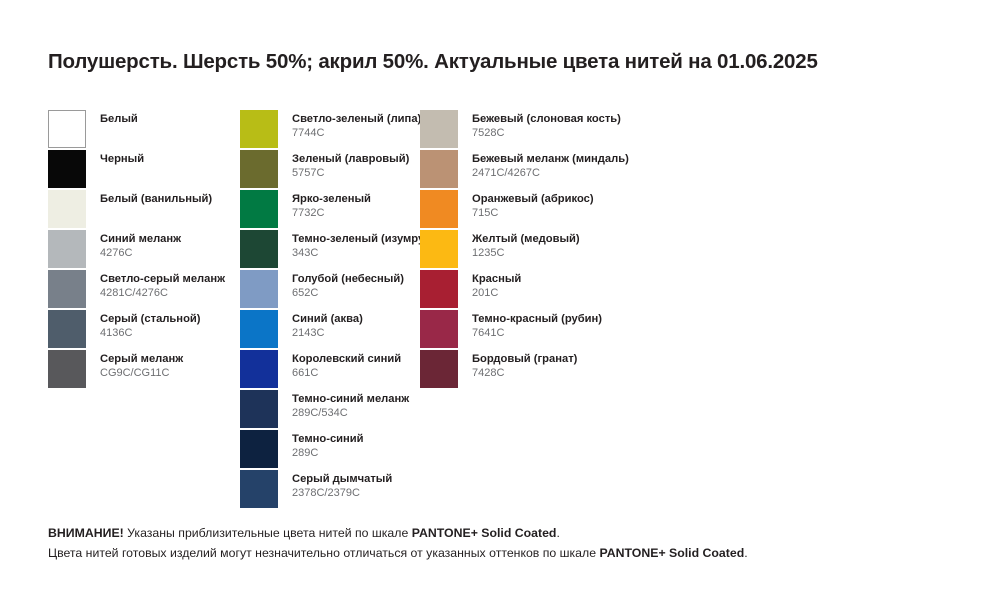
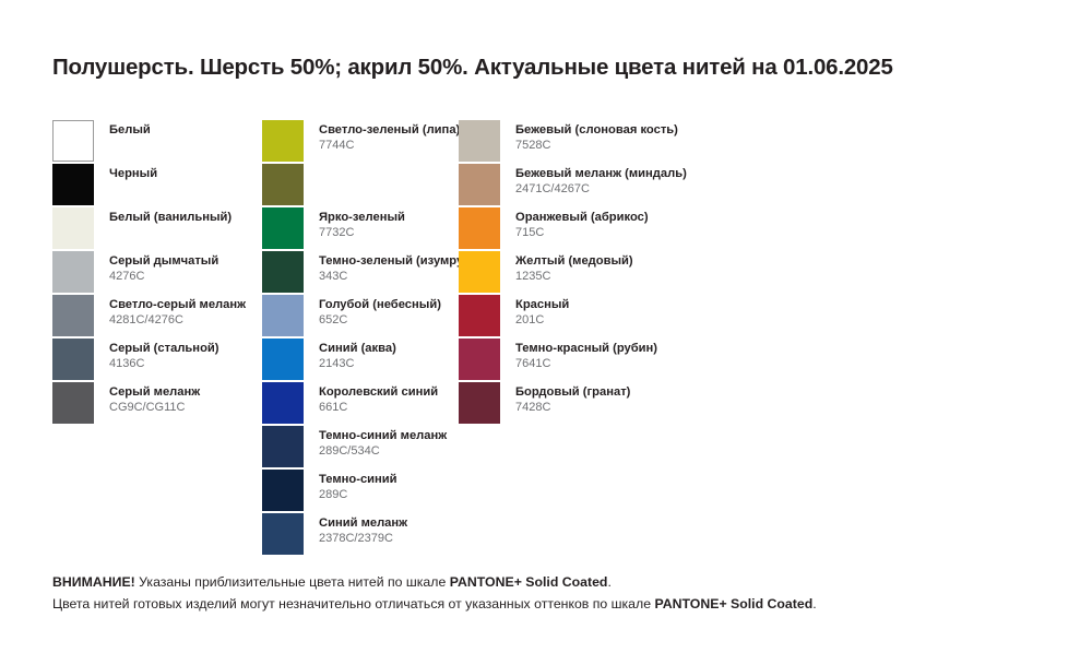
  Полушерсть. Шерсть 50%; акрил 50%. Актуальные цвета нитей на 01.06.2025
  Белый
  Черный
  Белый (ванильный)
- Синий меланж
+ Серый дымчатый
  4276C
  Светло-серый меланж
  4281C/4276C
  Серый (стальной)
  4136C
  Серый меланж
  CG9C/CG11C
  Светло-зеленый (липа
  7744C
- Зеленый (лавровый)
- 5757C
  Ярко-зеленый
  7732C
  Темно-зеленый (изумр
  343C
  Голубой (небесный)
  652C
  Синий (аква)
  2143C
  Королевский синий
  661C
  Темно-синий меланж
  289C/534C
  Темно-синий
  289C
- Серый дымчатый
+ Синий меланж
  2378C/2379C
  Бежевый (слоновая кость)
  7528C
  Бежевый меланж (миндаль)
  2471C/4267C
  Оранжевый (абрикос)
  715C
  Желтый (медовый)
  1235C
  Красный
  201C
  Темно-красный (рубин)
  7641C
  Бордовый (гранат)
  7428C
  ВНИМАНИЕ! Указаны приблизительные цвета нитей по шкале PANTONE+ Solid Coated.
  Цвета нитей готовых изделий могут незначительно отличаться от указанных оттенков по шкале PANTONE+ Solid Coated.
